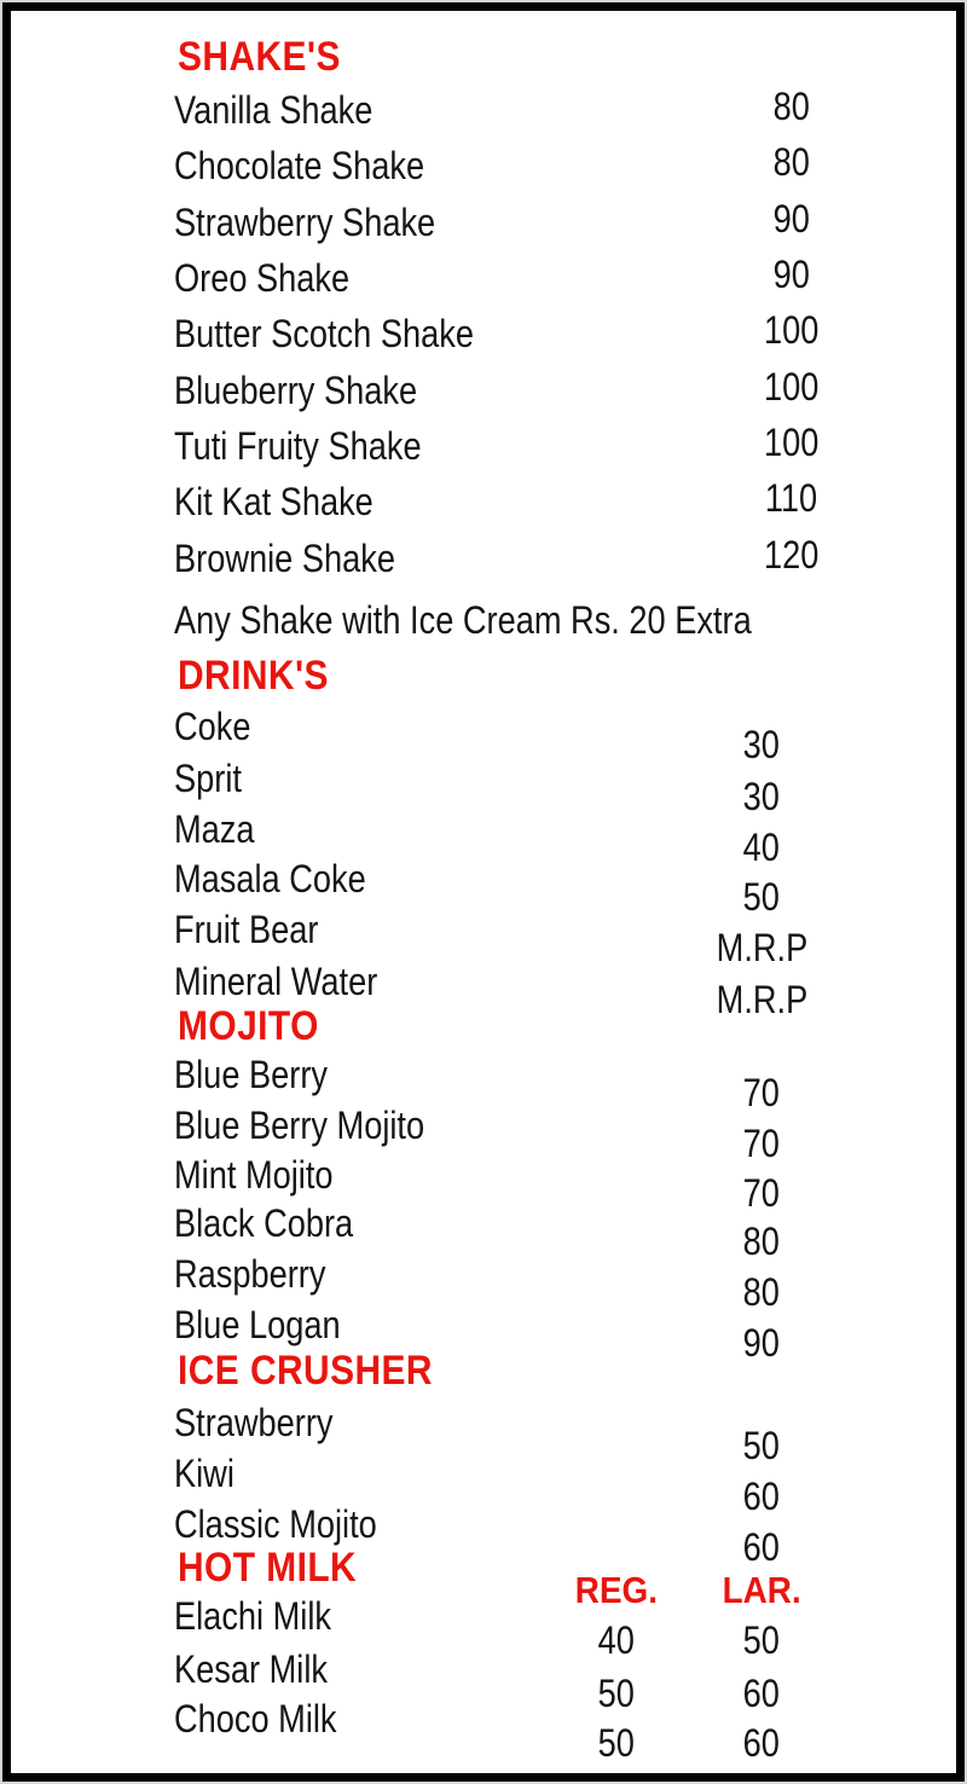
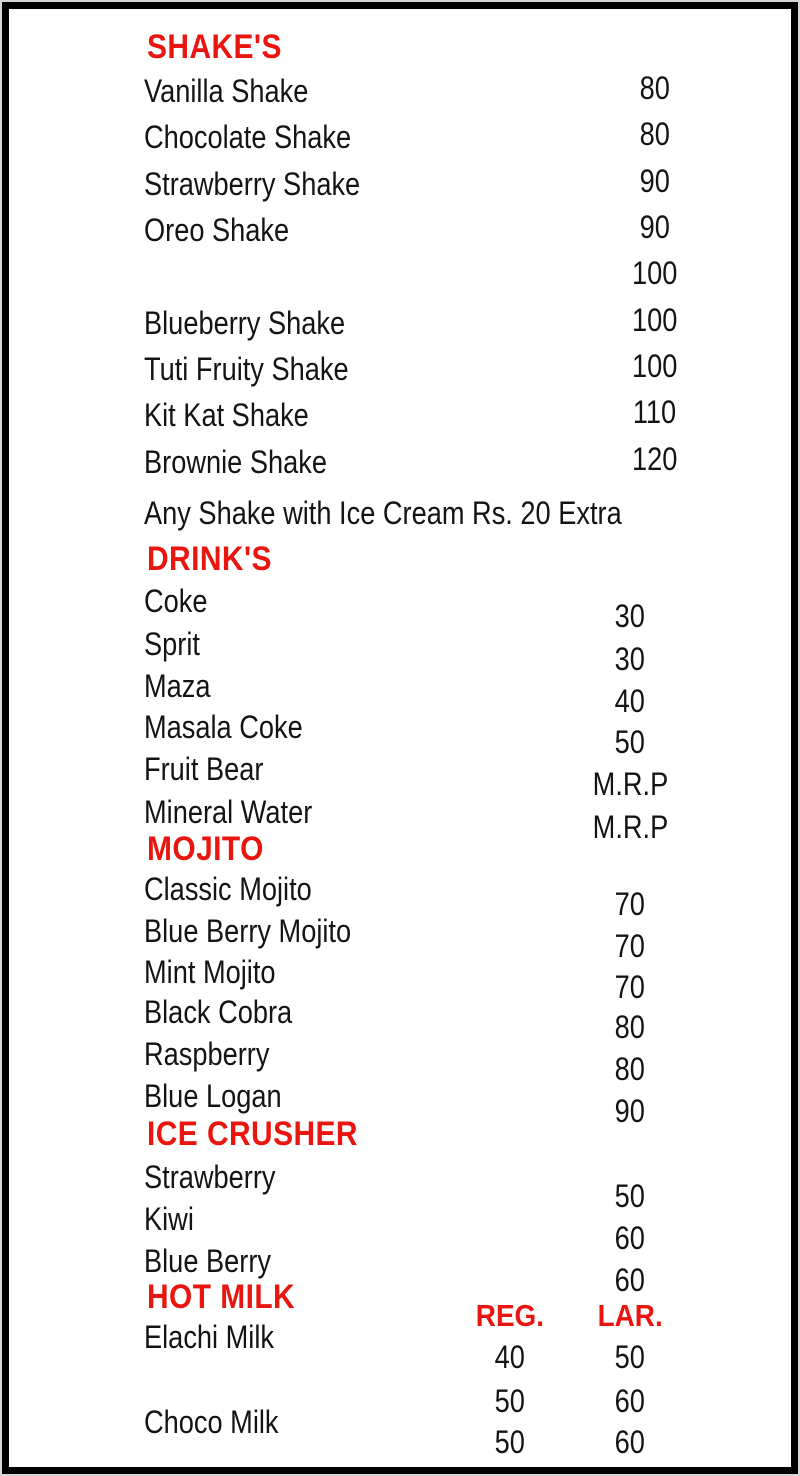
  SHAKE'S
  Vanilla Shake
  80
  Chocolate Shake
  80
  Strawberry Shake
  90
  Oreo Shake
  90
- Butter Scotch Shake
  100
  Blueberry Shake
  100
  Tuti Fruity Shake
  100
  Kit Kat Shake
  110
  Brownie Shake
  120
  Any Shake with Ice Cream Rs. 20 Extra
  DRINK'S
  Coke
  30
  Sprit
  30
  Maza
  40
  Masala Coke
  50
  Fruit Bear
  M.R.P
  Mineral Water
  M.R.P
  MOJITO
- Blue Berry
+ Classic Mojito
  70
  Blue Berry Mojito
  70
  Mint Mojito
  70
  Black Cobra
  80
  Raspberry
  80
  Blue Logan
  90
  ICE CRUSHER
  Strawberry
  50
  Kiwi
  60
- Classic Mojito
+ Blue Berry
  60
  HOT MILK
  REG.
  LAR.
  Elachi Milk
  40
  50
- Kesar Milk
  50
  60
  Choco Milk
  50
  60
